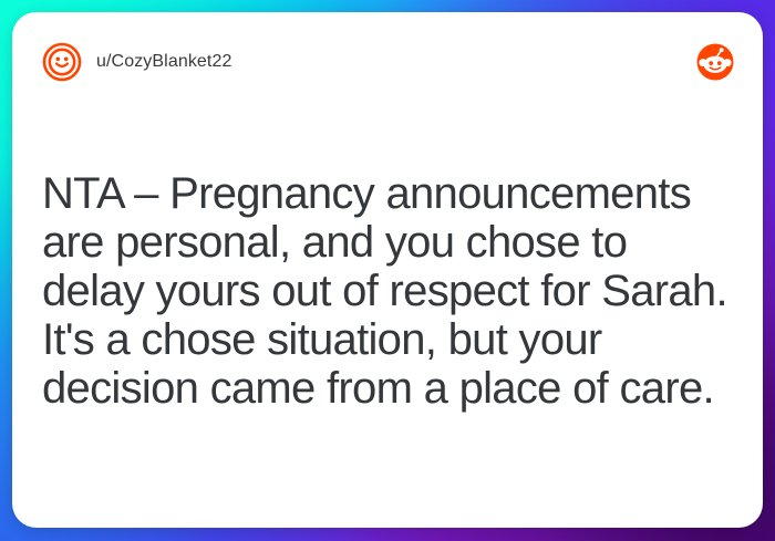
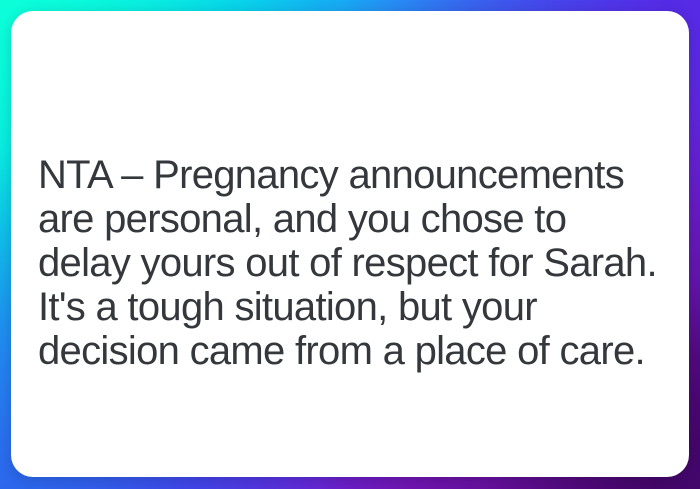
- u/CozyBlanket22
- NTA – Pregnancy announcements are personal, and you chose to delay yours out of respect for Sarah. It's a chose situation, but your decision came from a place of care.
+ NTA – Pregnancy announcements are personal, and you chose to delay yours out of respect for Sarah. It's a tough situation, but your decision came from a place of care.
